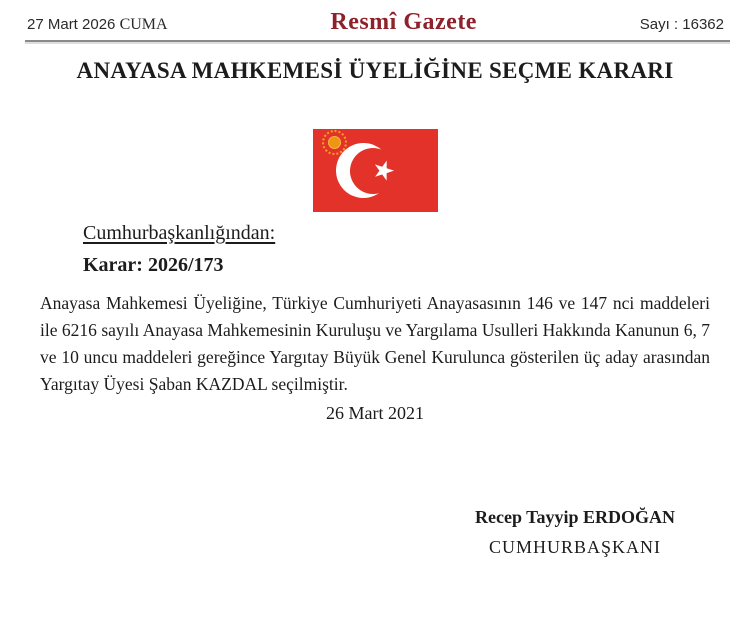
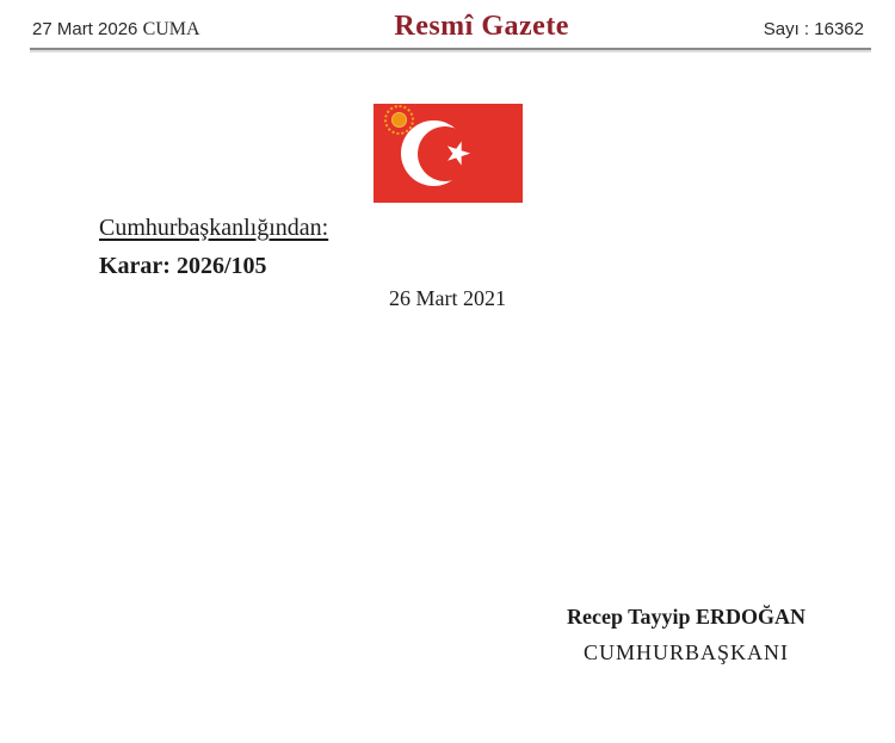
  27 Mart 2026 CUMA
  Resmî Gazete
  Sayı : 16362
- ANAYASA MAHKEMESİ ÜYELİĞİNE SEÇME KARARI
  Cumhurbaşkanlığından:
- Karar: 2026/173
+ Karar: 2026/105
- Anayasa Mahkemesi Üyeliğine, Türkiye Cumhuriyeti Anayasasının 146 ve 147 nci maddeleri ile 6216 sayılı Anayasa Mahkemesinin Kuruluşu ve Yargılama Usulleri Hakkında Kanunun 6, 7 ve 10 uncu maddeleri gereğince Yargıtay Büyük Genel Kurulunca gösterilen üç aday arasından Yargıtay Üyesi Şaban KAZDAL seçilmiştir.
  26 Mart 2021
  Recep Tayyip ERDOĞAN
  CUMHURBAŞKANI
